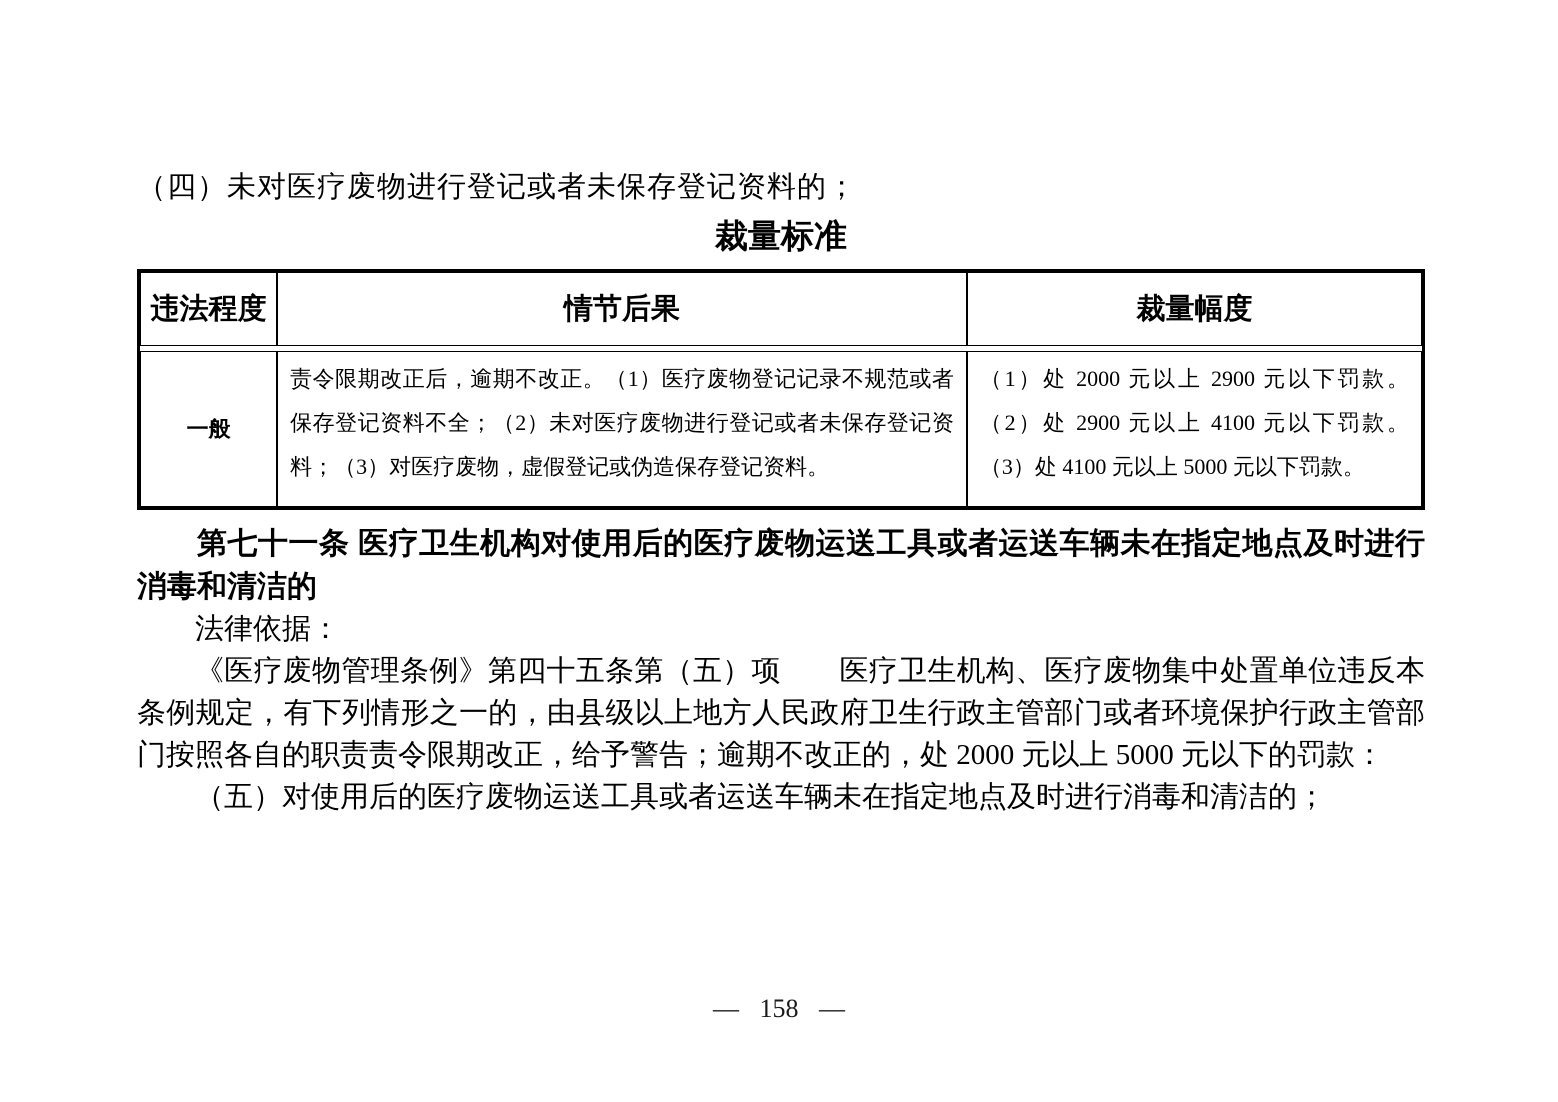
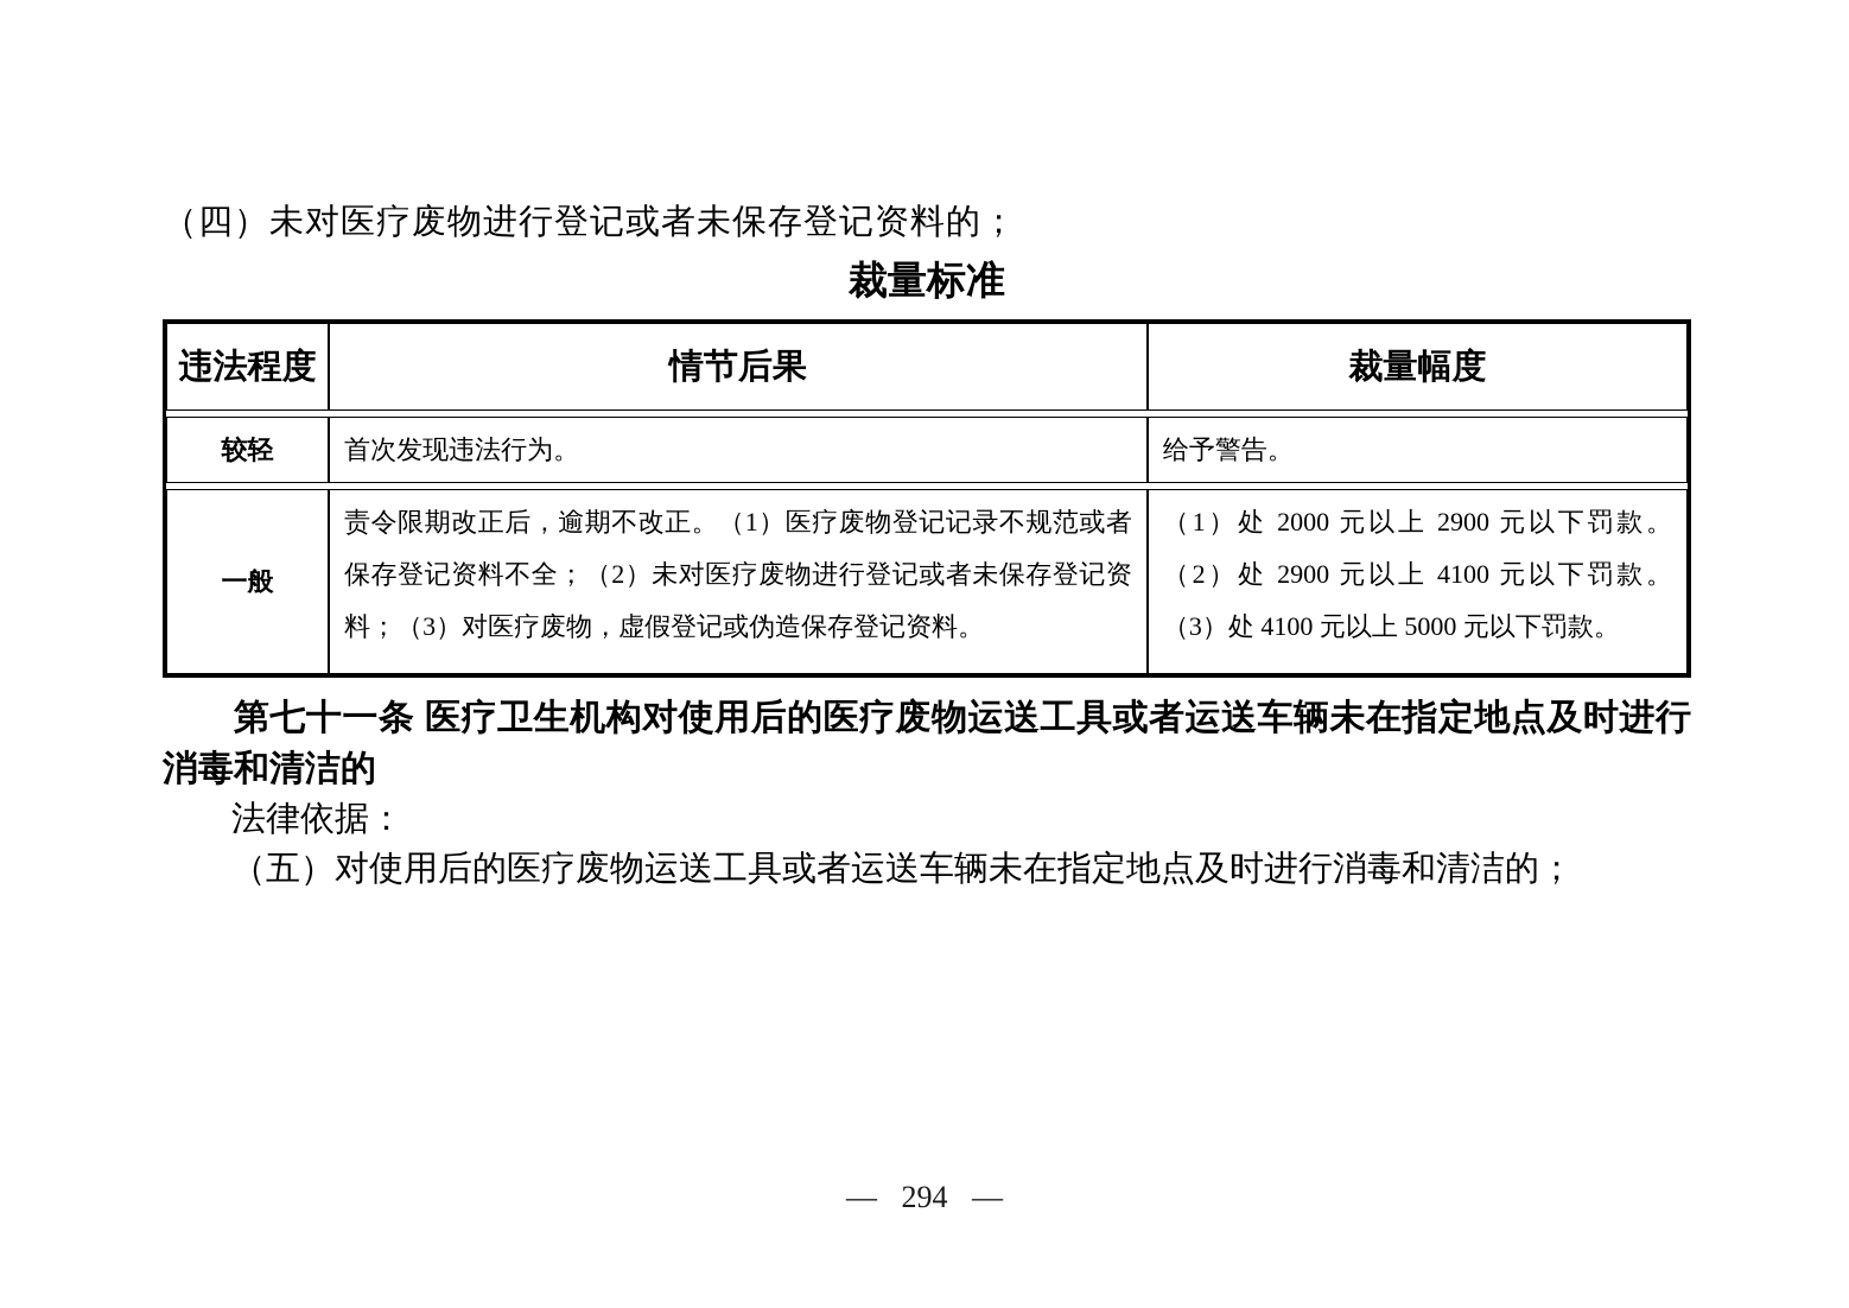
  （四）未对医疗废物进行登记或者未保存登记资料的；
  裁量标准
  违法程度	情节后果	裁量幅度
+ 较轻	首次发现违法行为。	给予警告。
  一般	责令限期改正后，逾期不改正。（1）医疗废物登记记录不规范或者保存登记资料不全；（2）未对医疗废物进行登记或者未保存登记资料；（3）对医疗废物，虚假登记或伪造保存登记资料。	（1）处 2000 元以上 2900 元以下罚款。（2）处 2900 元以上 4100 元以下罚款。 （3）处 4100 元以上 5000 元以下罚款。
  第七十一条 医疗卫生机构对使用后的医疗废物运送工具或者运送车辆未在指定地点及时进行消毒和清洁的
  法律依据：
- 《医疗废物管理条例》第四十五条第（五）项 医疗卫生机构、医疗废物集中处置单位违反本条例规定，有下列情形之一的，由县级以上地方人民政府卫生行政主管部门或者环境保护行政主管部门按照各自的职责责令限期改正，给予警告；逾期不改正的，处 2000 元以上 5000 元以下的罚款：
  （五）对使用后的医疗废物运送工具或者运送车辆未在指定地点及时进行消毒和清洁的；
- — 158 —
+ — 294 —
